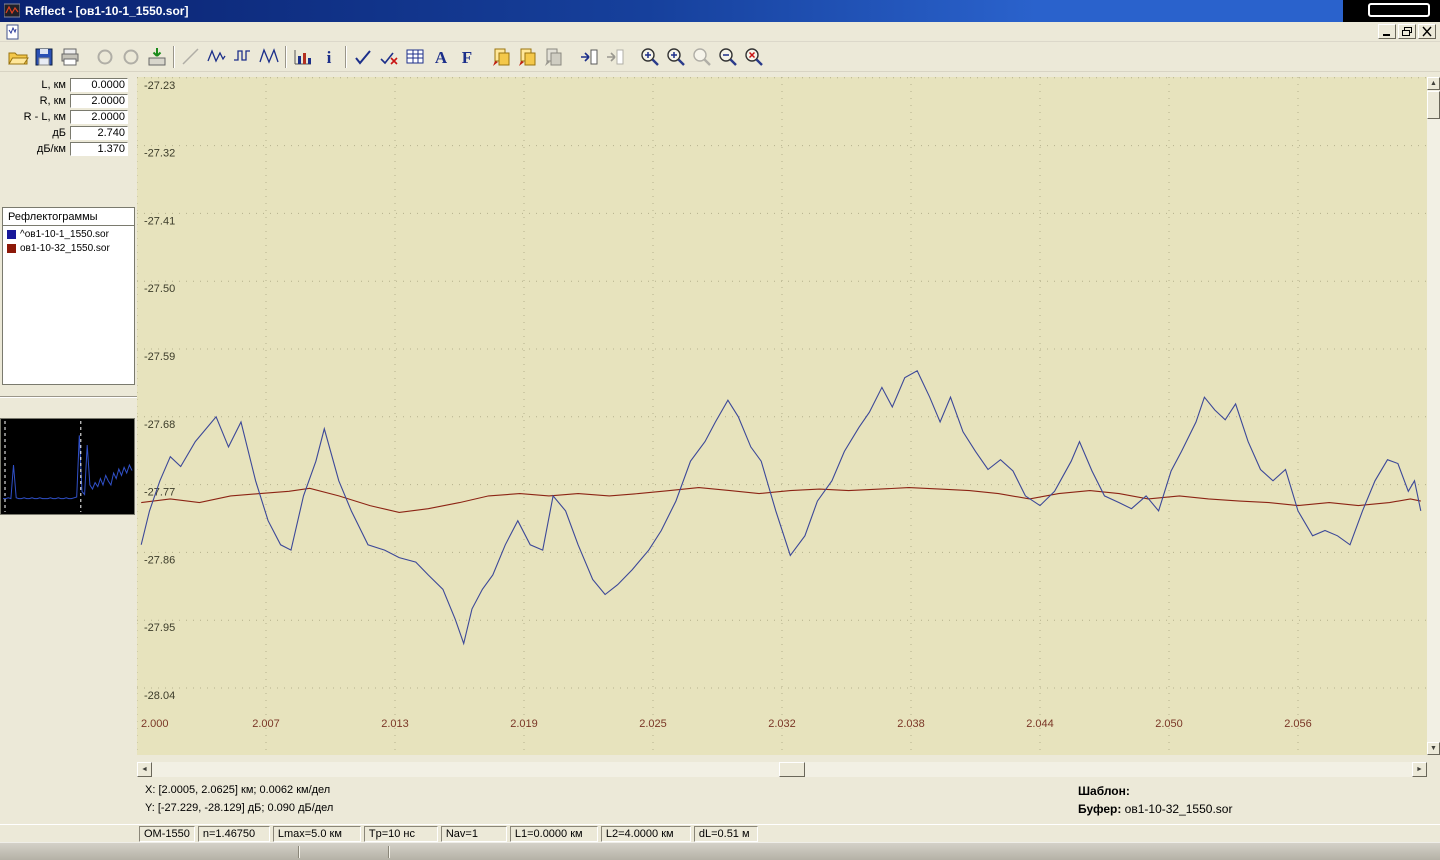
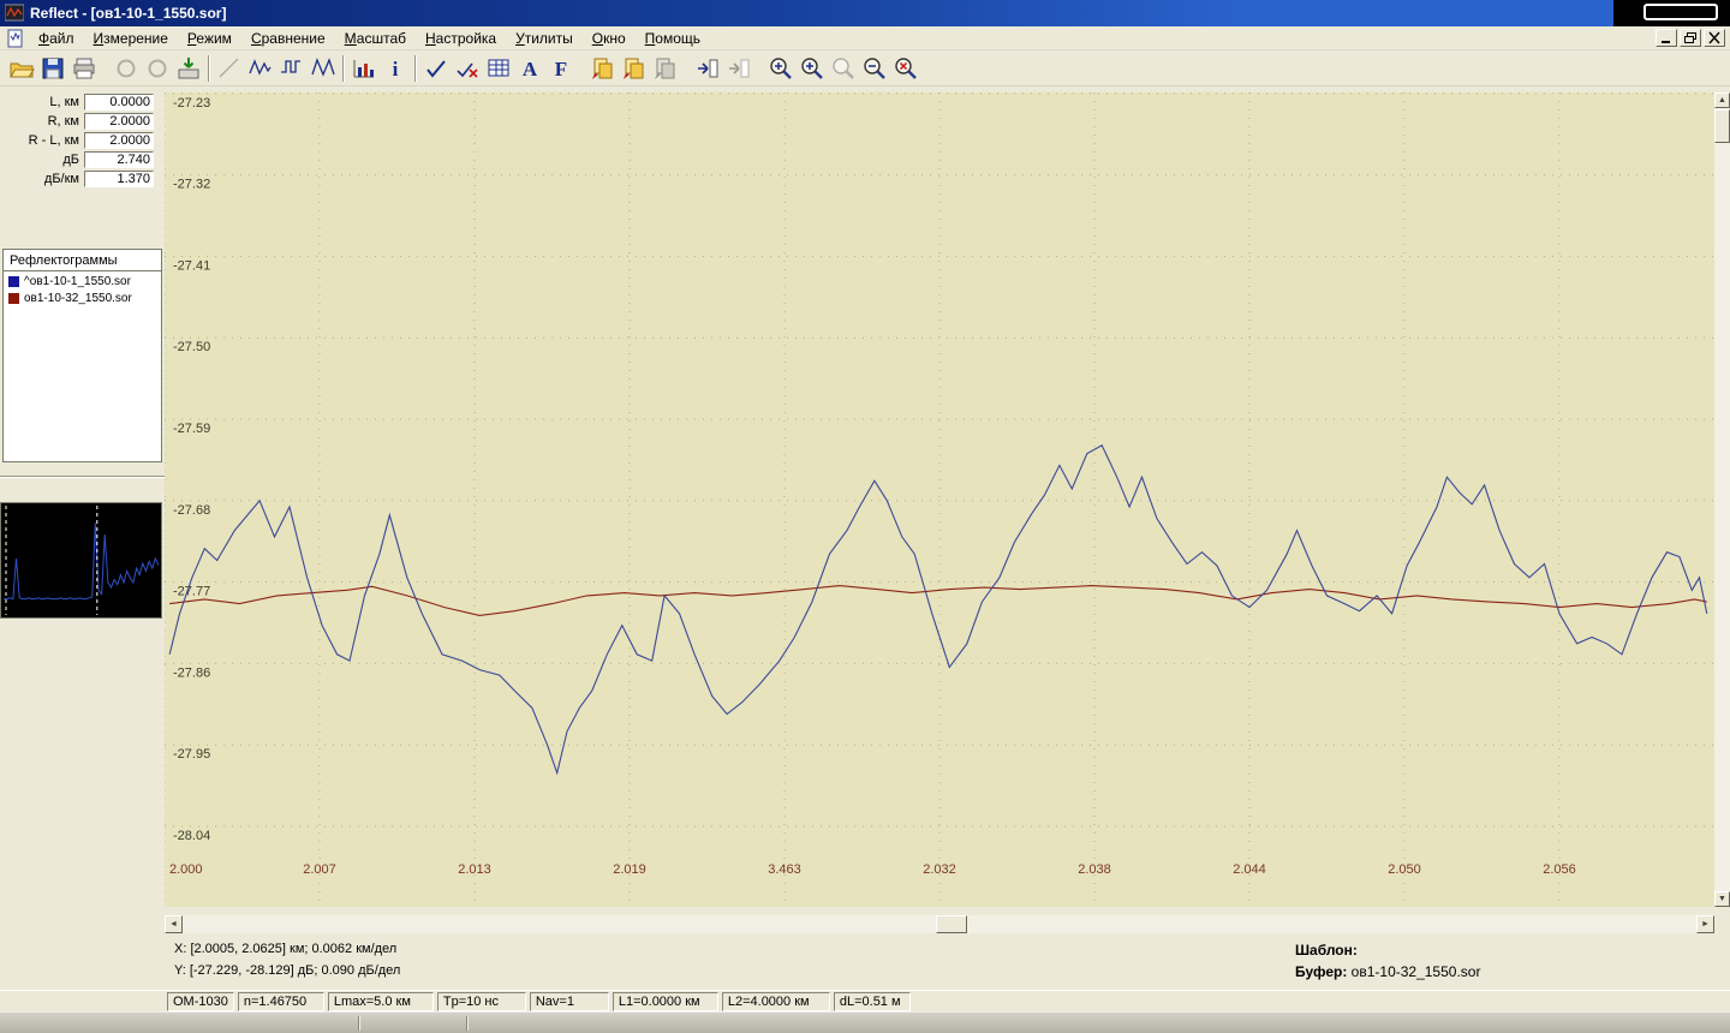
  Reflect - [ов1-10-1_1550.sor]
+ Файл Измерение Режим Сравнение Масштаб Настройка Утилиты Окно Помощь
  i
  A
  F
  L, км
  0.0000
  R, км
  2.0000
  R - L, км
  2.0000
  дБ
  2.740
  дБ/км
  1.370
  Рефлектограммы
  ^ов1-10-1_1550.sor
  ов1-10-32_1550.sor
  -27.23
  -27.32
  -27.41
  -27.50
  -27.59
  -27.68
  -27.77
  -27.86
  -27.95
  -28.04
  2.000
  2.007
  2.013
  2.019
- 2.025
+ 3.463
  2.032
  2.038
  2.044
  2.050
  2.056
  X: [2.0005, 2.0625] км; 0.0062 км/дел
  Y: [-27.229, -28.129] дБ; 0.090 дБ/дел
  Шаблон:
  Буфер: ов1-10-32_1550.sor
- OM-1550
+ OM-1030
  n=1.46750
  Lmax=5.0 км
  Tp=10 нс
  Nav=1
  L1=0.0000 км
  L2=4.0000 км
  dL=0.51 м
